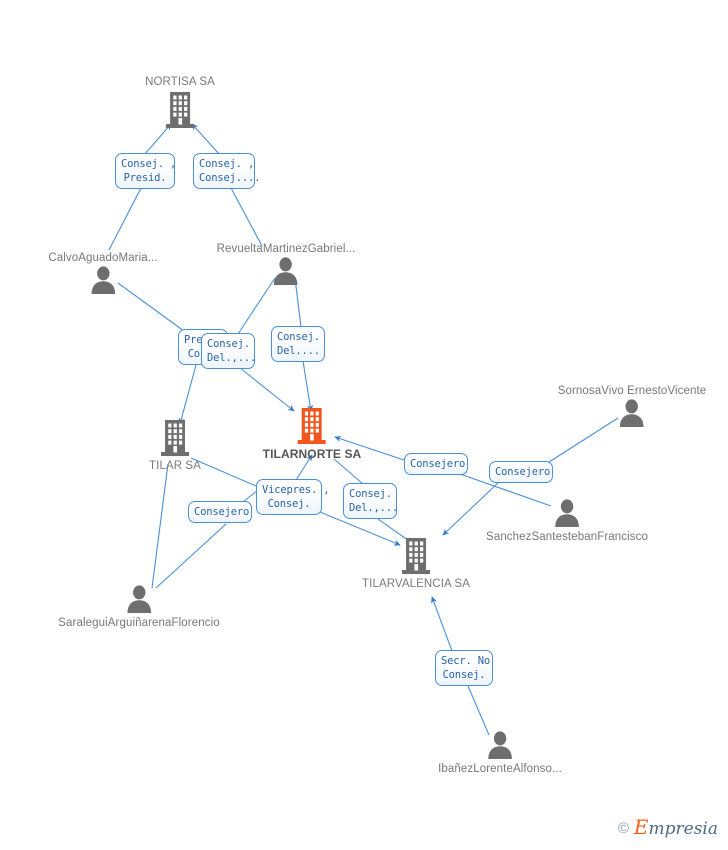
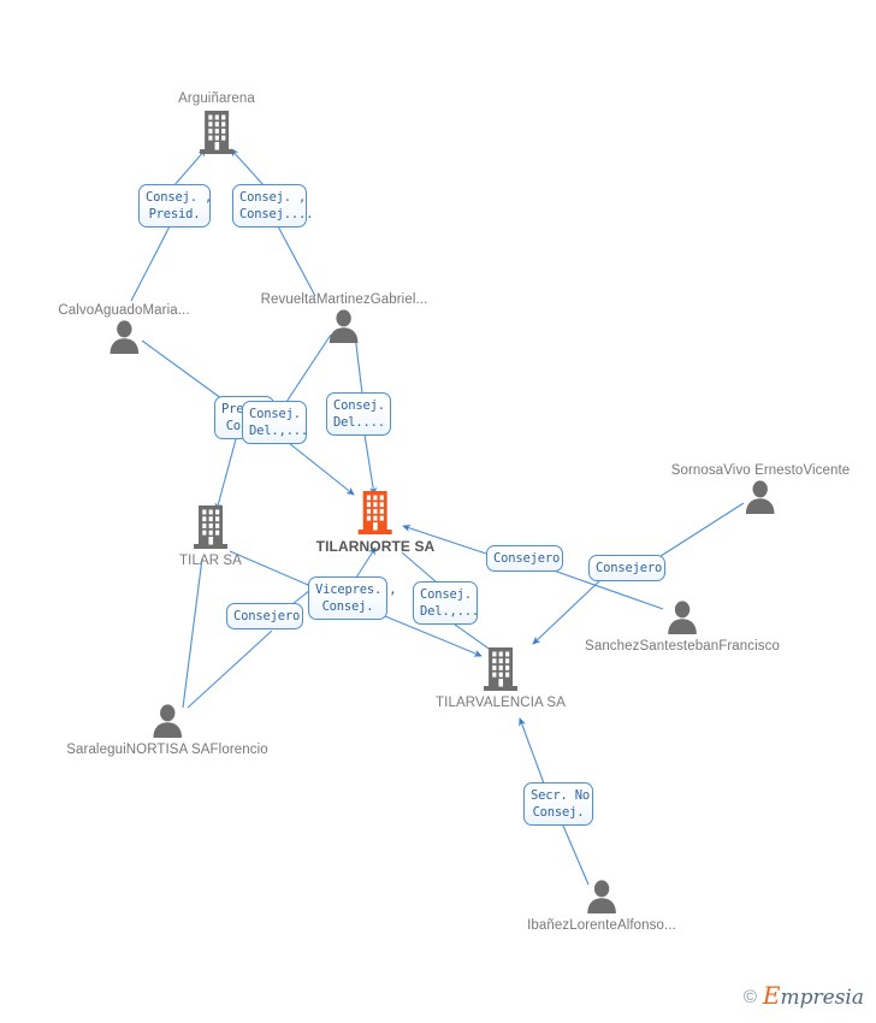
- NORTISA SA
+ Arguiñarena
  CalvoAguadoMaria...
  RevueltaMartinezGabriel...
  TILAR SA
  TILARNORTE SA
  TILARVALENCIA SA
  SornosaVivo ErnestoVicente
  SanchezSantestebanFrancisco
- SaraleguiArguiñarenaFlorencio
+ SaraleguiNORTISA SAFlorencio
  IbañezLorenteAlfonso...
  Consej. ,
  Presid.
  Consej. ,
  Consej....
  Consej.
  Del.,...
  Consej.
  Del....
  Consejero
  Consejero
  Vicepres. ,
  Consej.
  Consej.
  Del.,...
  Consejero
  Secr. No
  Consej.
  ©
  Empresia
